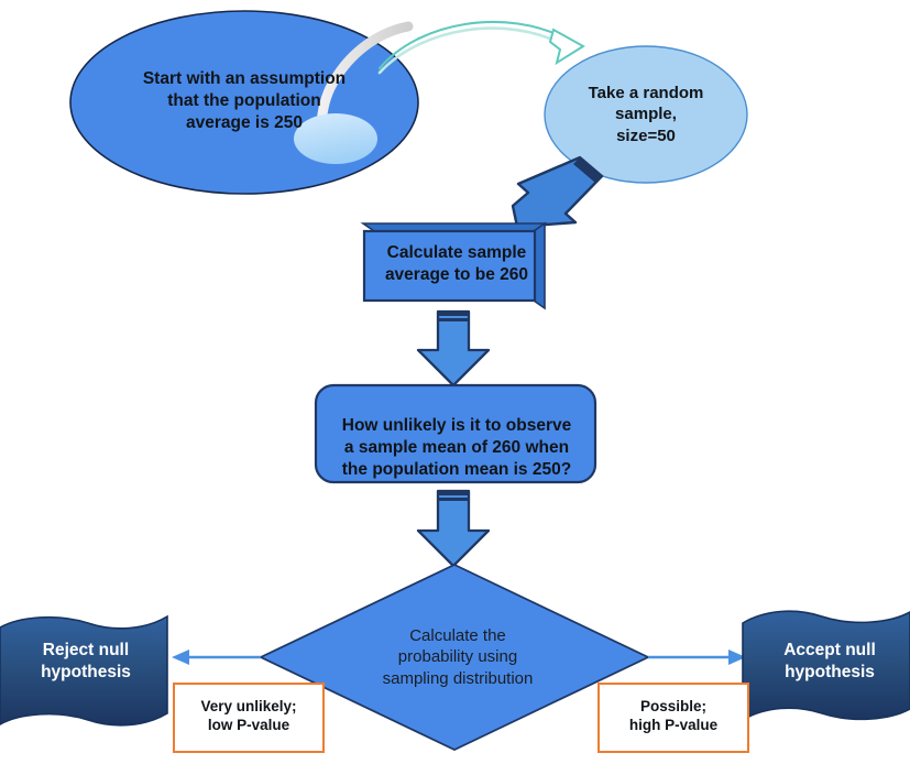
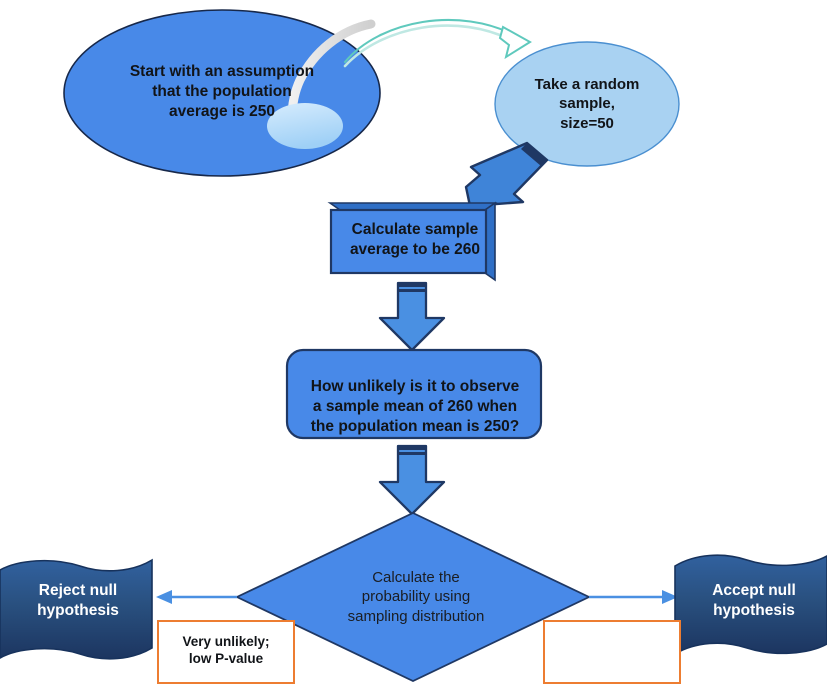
  Start with an assumption
  that the population
  average is 250
  Take a random
  sample,
  size=50
  Calculate sample
  average to be 260
  How unlikely is it to observe
  a sample mean of 260 when
  the population mean is 250?
  Calculate the
  probability using
  sampling distribution
  Reject null
  hypothesis
  Accept null
  hypothesis
  Very unlikely;
  low P-value
- Possible;
- high P-value
